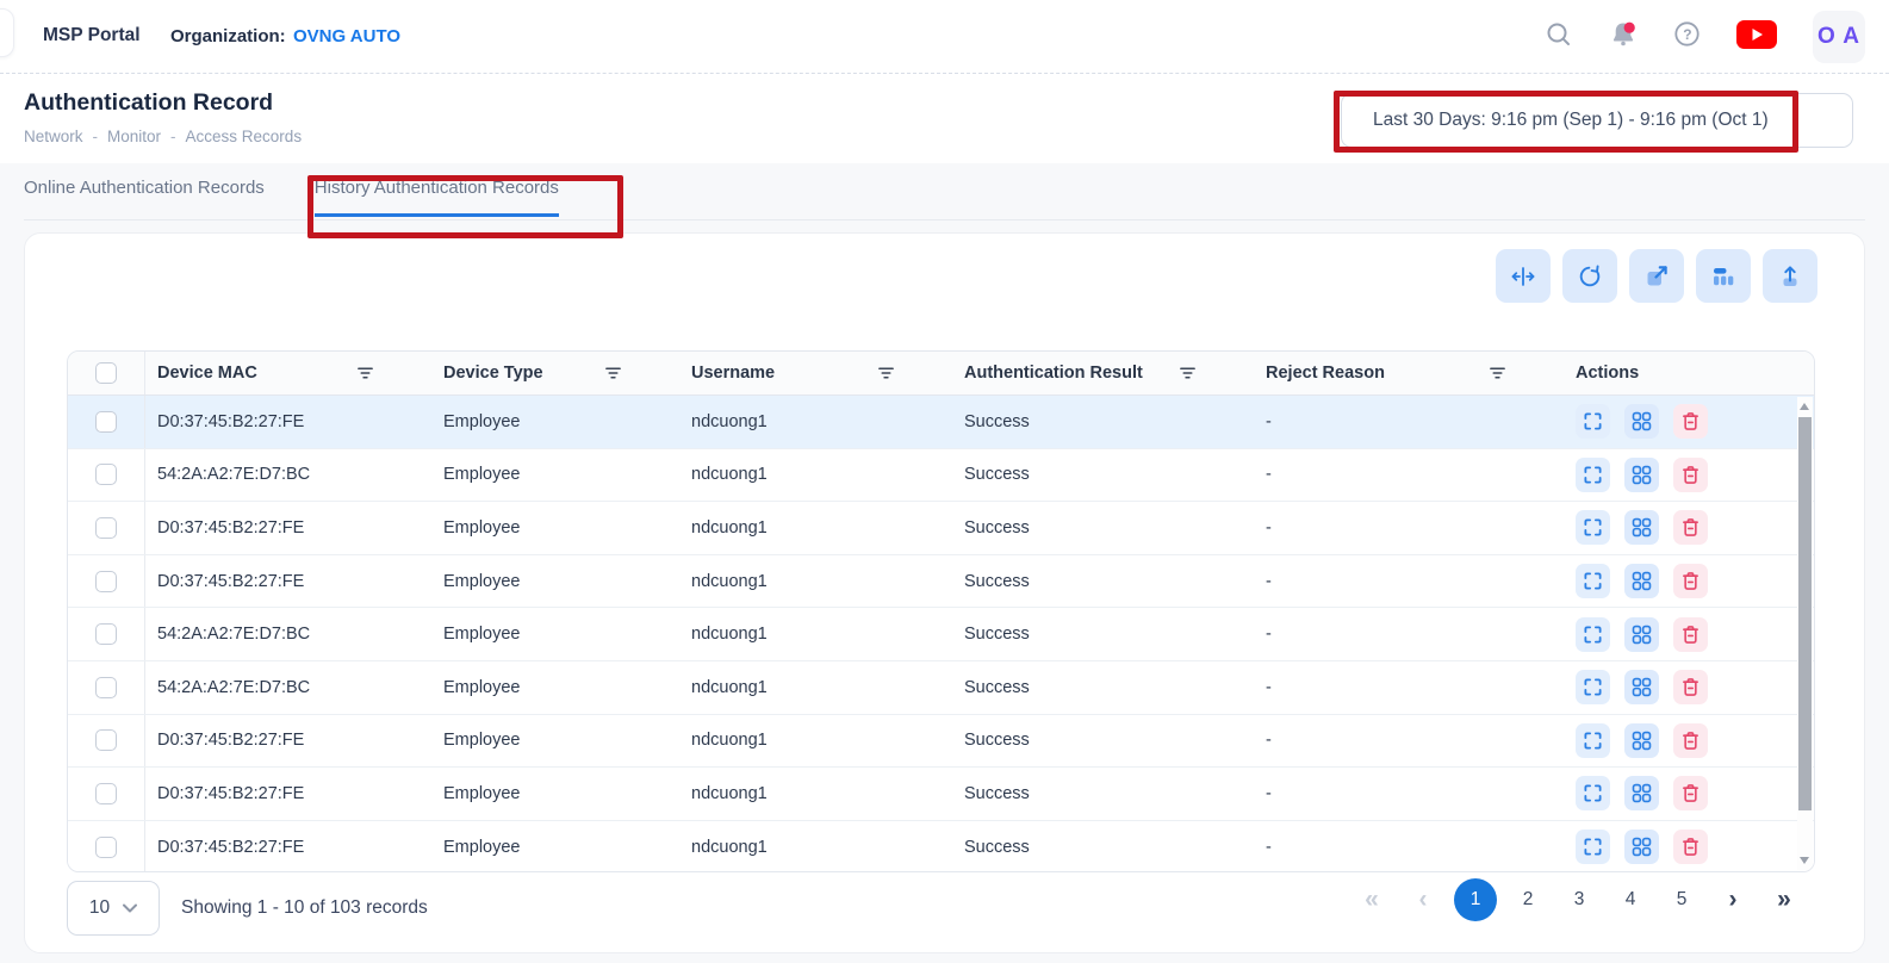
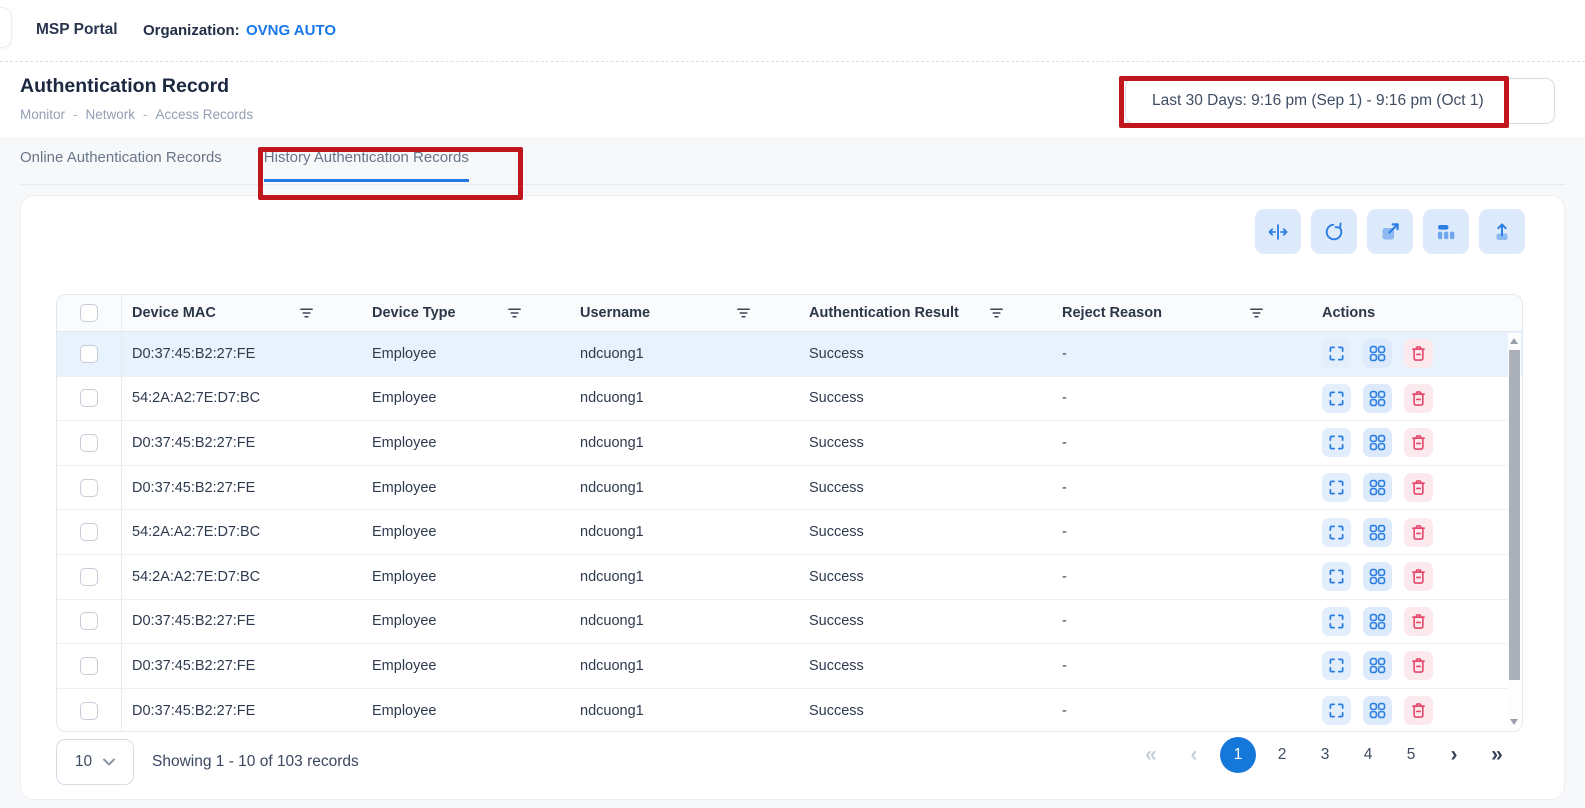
  MSP Portal
  Organization:
  OVNG AUTO
- ?
- O A
  Authentication Record
- Network
+ Monitor
  -
- Monitor
+ Network
  -
  Access Records
  Last 30 Days: 9:16 pm (Sep 1) - 9:16 pm (Oct 1)
  Online Authentication Records
  History Authentication Records
  Device MAC
  Device Type
  Username
  Authentication Result
  Reject Reason
  Actions
  D0:37:45:B2:27:FE
  Employee
  ndcuong1
  Success
  -
  54:2A:A2:7E:D7:BC
  Employee
  ndcuong1
  Success
  -
  D0:37:45:B2:27:FE
  Employee
  ndcuong1
  Success
  -
  D0:37:45:B2:27:FE
  Employee
  ndcuong1
  Success
  -
  54:2A:A2:7E:D7:BC
  Employee
  ndcuong1
  Success
  -
  54:2A:A2:7E:D7:BC
  Employee
  ndcuong1
  Success
  -
  D0:37:45:B2:27:FE
  Employee
  ndcuong1
  Success
  -
  D0:37:45:B2:27:FE
  Employee
  ndcuong1
  Success
  -
  D0:37:45:B2:27:FE
  Employee
  ndcuong1
  Success
  -
  10
  Showing 1 - 10 of 103 records
  «
  ‹
  1
  2
  3
  4
  5
  ›
  »
